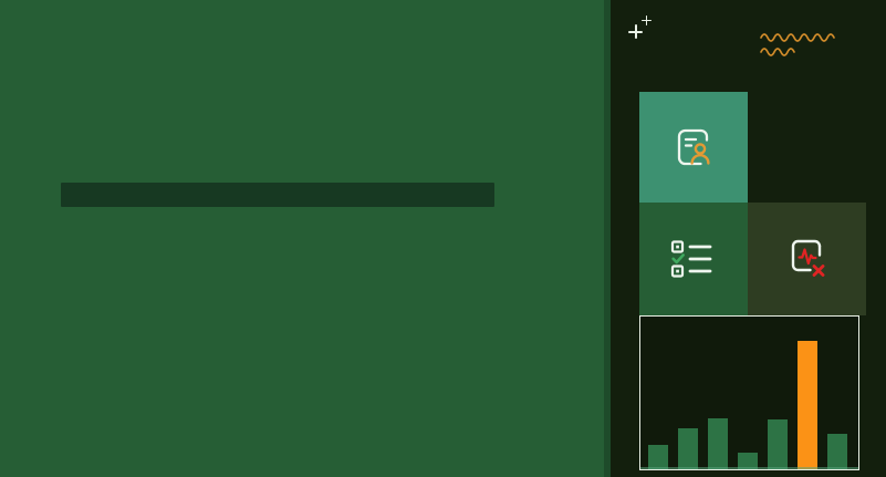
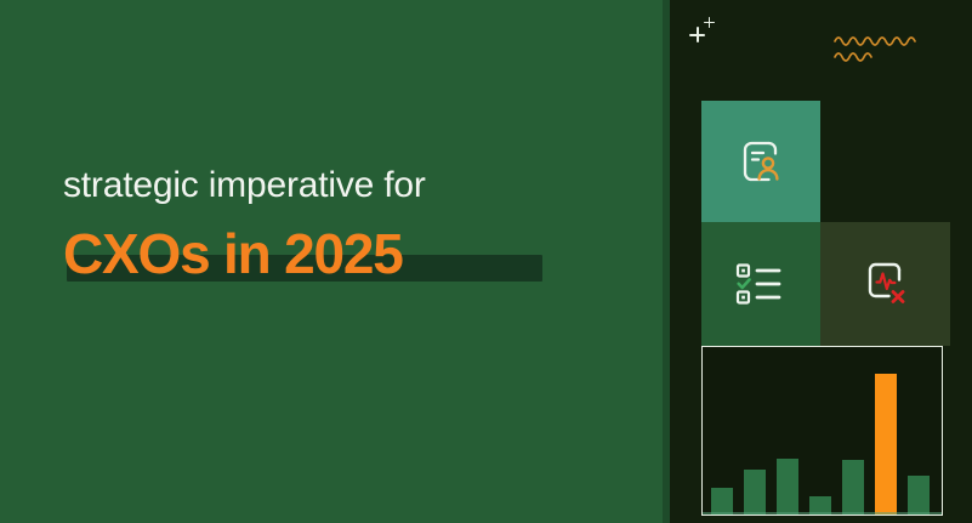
+ strategic imperative for
+ CXOs in 2025
